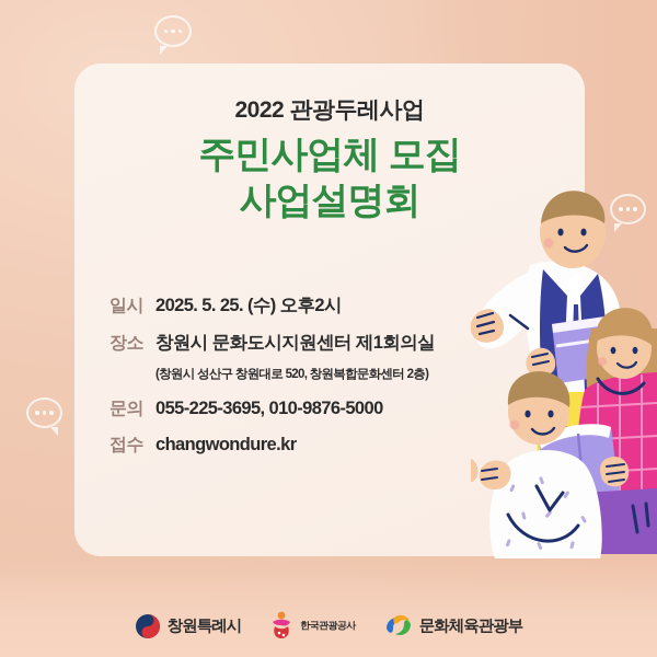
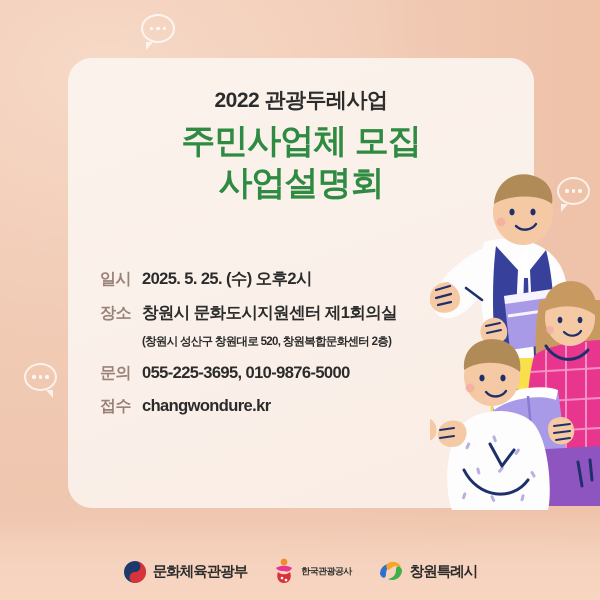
  2022 관광두레사업
  주민사업체 모집
  사업설명회
  일시
  2025. 5. 25. (수) 오후2시
  장소
  창원시 문화도시지원센터 제1회의실
  (창원시 성산구 창원대로 520, 창원복합문화센터 2층)
  문의
  055-225-3695, 010-9876-5000
  접수
  changwondure.kr
- 창원특례시
+ 문화체육관광부
  한국관광공사
- 문화체육관광부
+ 창원특례시
